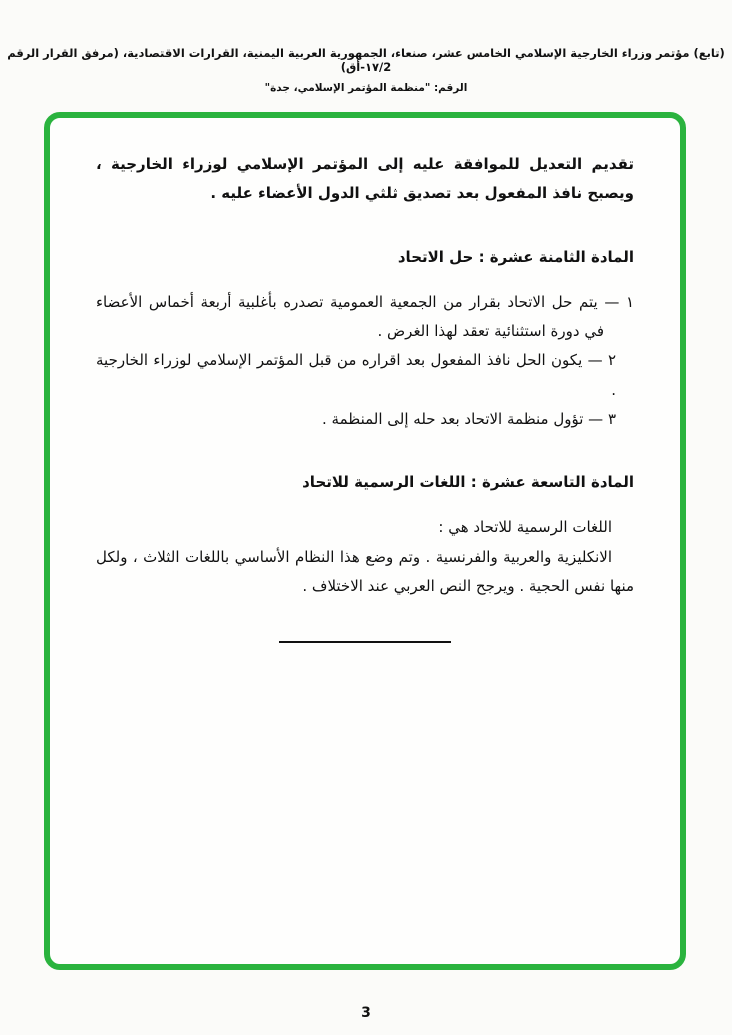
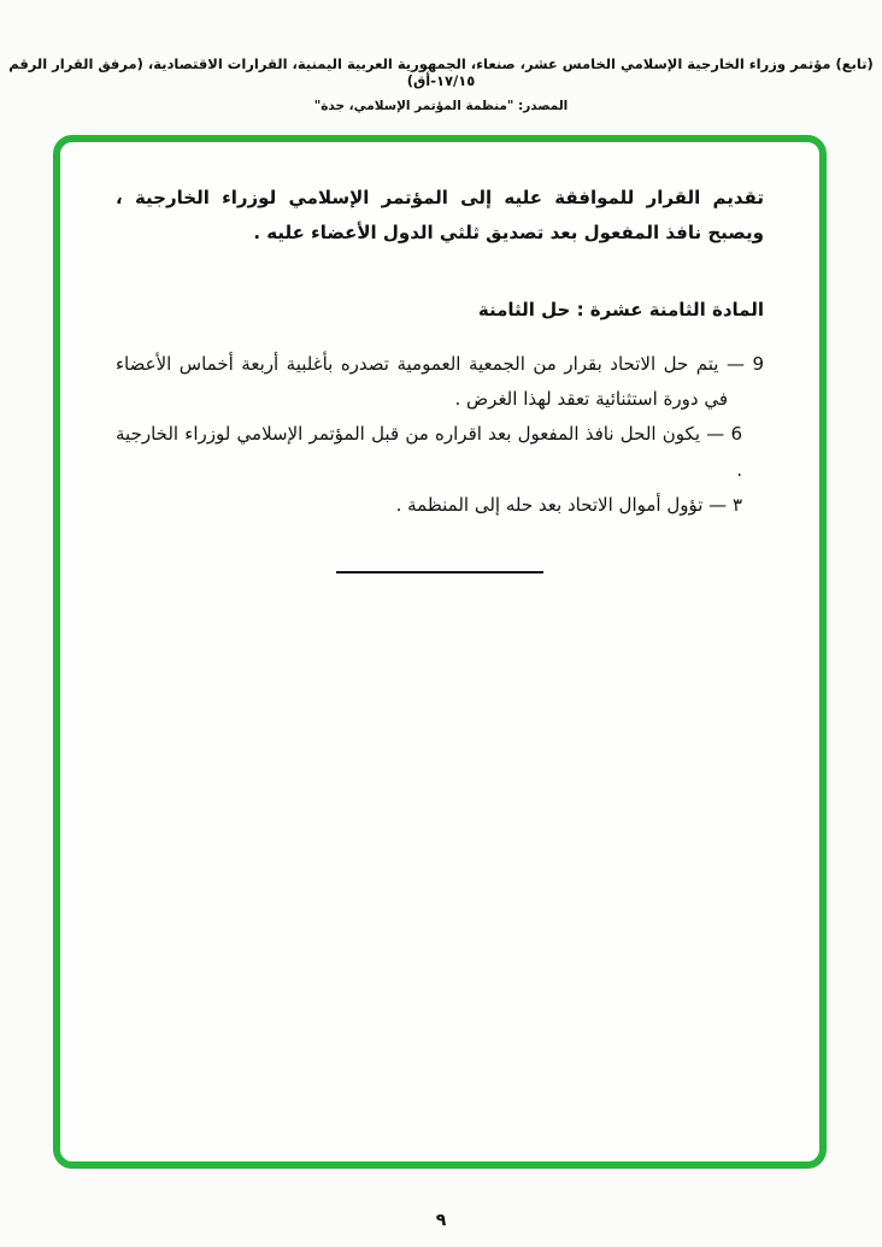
- (تابع) مؤتمر وزراء الخارجية الإسلامي الخامس عشر، صنعاء، الجمهورية العربية اليمنية، القرارات الاقتصادية، (مرفق القرار الرقم ١٧/2-أق)
+ (تابع) مؤتمر وزراء الخارجية الإسلامي الخامس عشر، صنعاء، الجمهورية العربية اليمنية، القرارات الاقتصادية، (مرفق القرار الرقم ١٧/١٥-أق)
- الرقم: "منظمة المؤتمر الإسلامي، جدة"
+ المصدر: "منظمة المؤتمر الإسلامي، جدة"
- تقديم التعديل للموافقة عليه إلى المؤتمر الإسلامي لوزراء الخارجية ، ويصبح نافذ المفعول بعد تصديق ثلثي الدول الأعضاء عليه .
+ تقديم القرار للموافقة عليه إلى المؤتمر الإسلامي لوزراء الخارجية ، ويصبح نافذ المفعول بعد تصديق ثلثي الدول الأعضاء عليه .
- المادة الثامنة عشرة : حل الاتحاد
+ المادة الثامنة عشرة : حل الثامنة
- ١ — يتم حل الاتحاد بقرار من الجمعية العمومية تصدره بأغلبية أربعة أخماس الأعضاء في دورة استثنائية تعقد لهذا الغرض .
+ 9 — يتم حل الاتحاد بقرار من الجمعية العمومية تصدره بأغلبية أربعة أخماس الأعضاء في دورة استثنائية تعقد لهذا الغرض .
- ٢ — يكون الحل نافذ المفعول بعد اقراره من قبل المؤتمر الإسلامي لوزراء الخارجية .
+ 6 — يكون الحل نافذ المفعول بعد اقراره من قبل المؤتمر الإسلامي لوزراء الخارجية .
- ٣ — تؤول منظمة الاتحاد بعد حله إلى المنظمة .
+ ٣ — تؤول أموال الاتحاد بعد حله إلى المنظمة .
- المادة التاسعة عشرة : اللغات الرسمية للاتحاد
- اللغات الرسمية للاتحاد هي :
- الانكليزية والعربية والفرنسية . وتم وضع هذا النظام الأساسي باللغات الثلاث ، ولكل منها نفس الحجية . ويرجح النص العربي عند الاختلاف .
- 3
+ ٩
